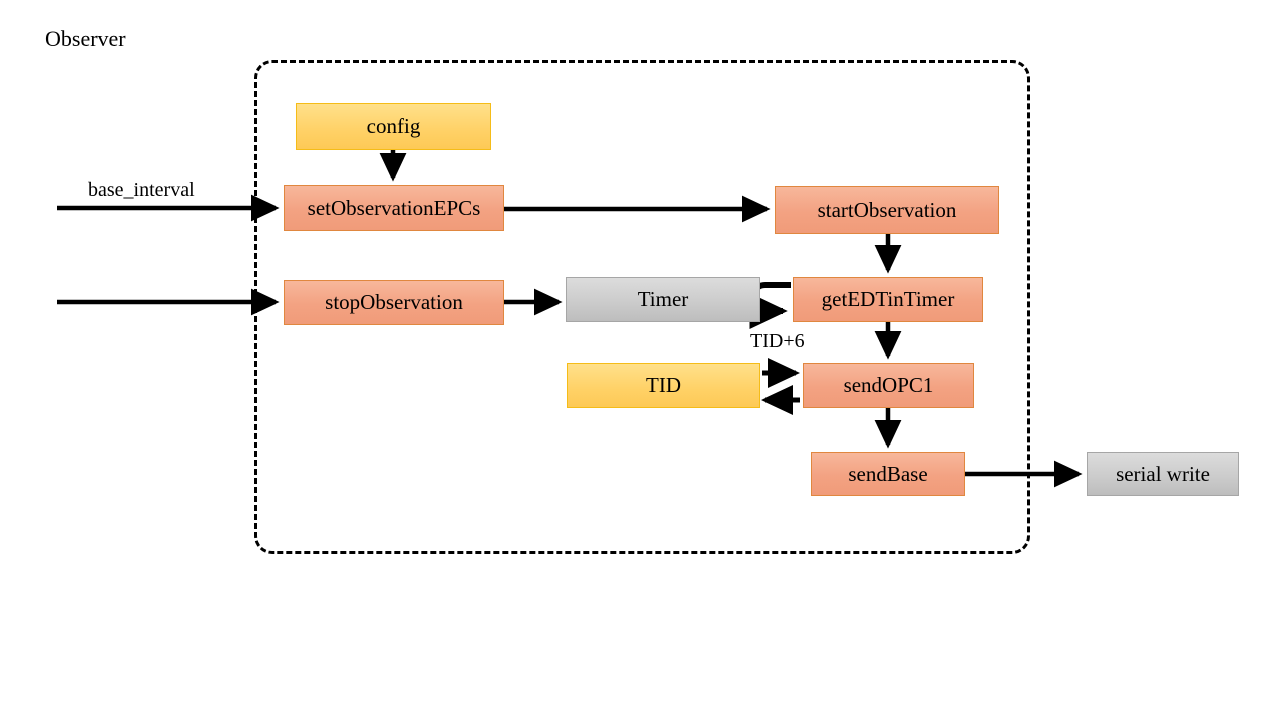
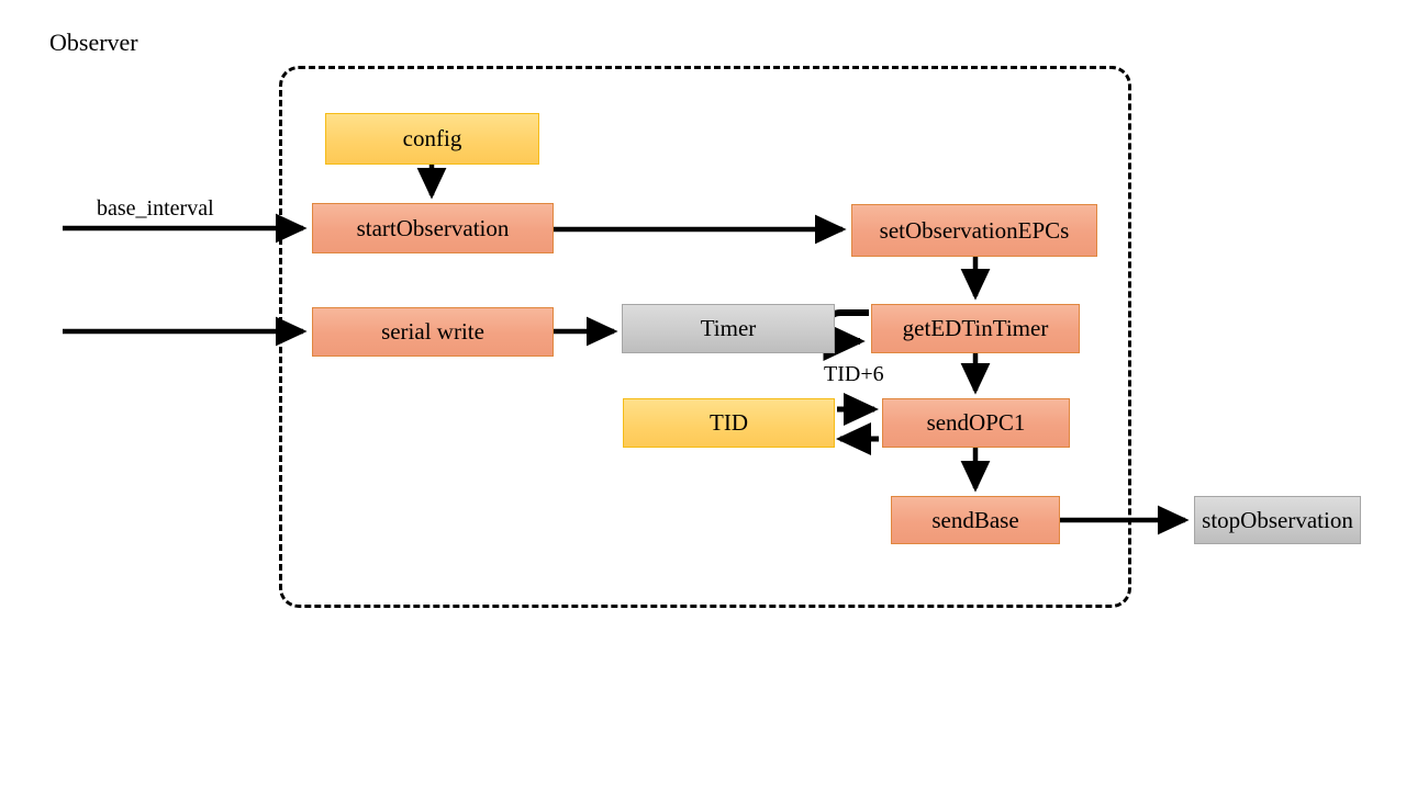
  Observer
  config
- setObservationEPCs
+ startObservation
- stopObservation
+ serial write
- startObservation
+ setObservationEPCs
  Timer
  getEDTinTimer
  TID
  sendOPC1
  sendBase
- serial write
+ stopObservation
  base_interval
  TID+6
